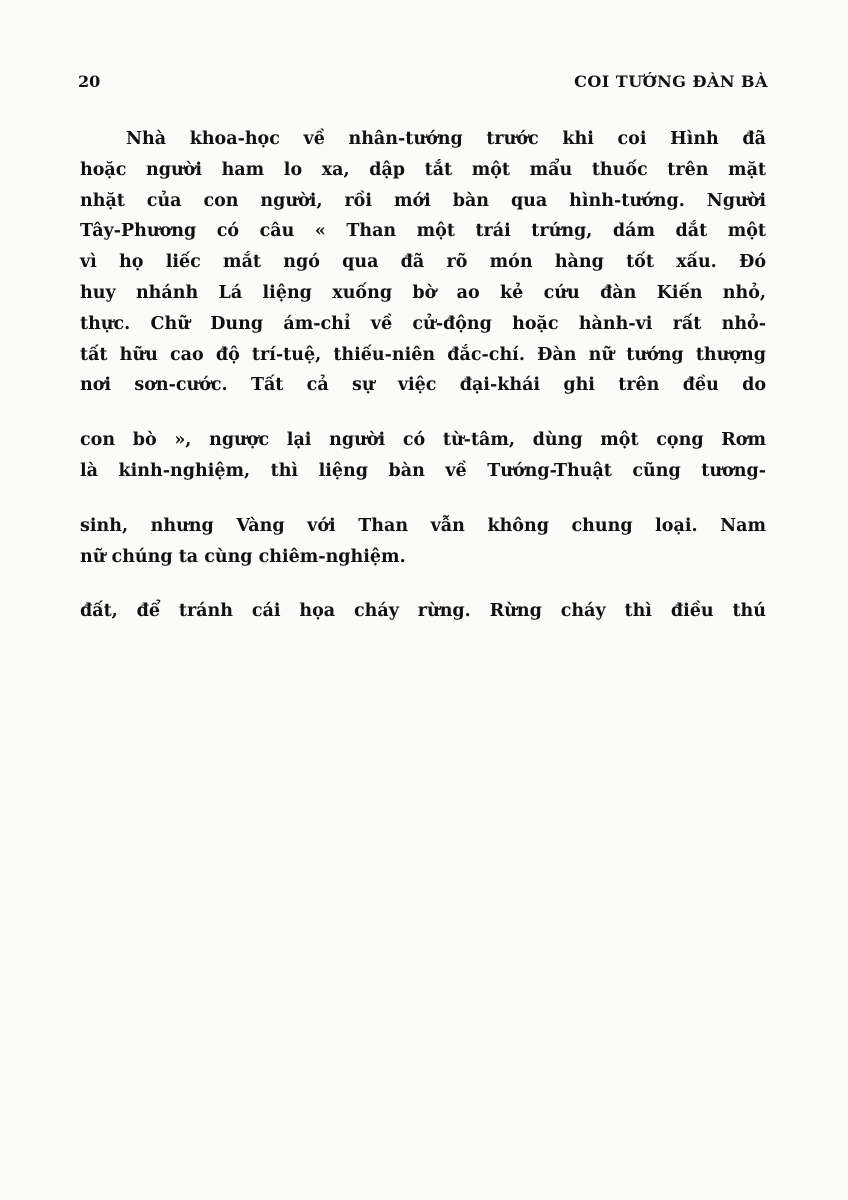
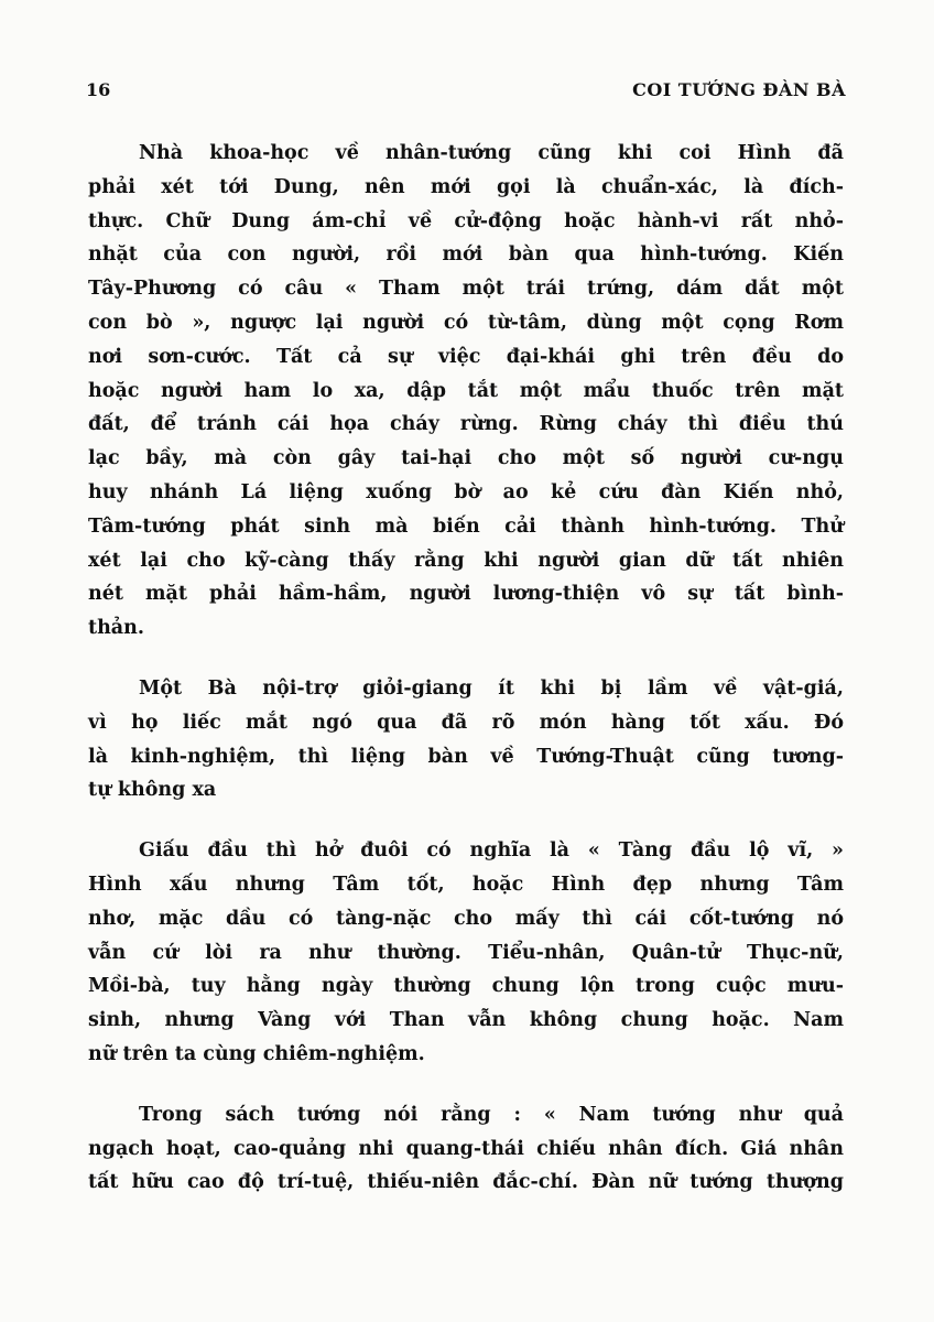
- 20
+ 16
  COI TƯỚNG ĐÀN BÀ
- Nhà khoa-học về nhân-tướng trước khi coi Hình đã
+ Nhà khoa-học về nhân-tướng cũng khi coi Hình đã
+ phải xét tới Dung, nên mới gọi là chuẩn-xác, là đích-
- hoặc người ham lo xa, dập tắt một mẩu thuốc trên mặt
+ thực. Chữ Dung ám-chỉ về cử-động hoặc hành-vi rất nhỏ-
- nhặt của con người, rồi mới bàn qua hình-tướng. Người
+ nhặt của con người, rồi mới bàn qua hình-tướng. Kiến
- Tây-Phương có câu « Than một trái trứng, dám dắt một
+ Tây-Phương có câu « Tham một trái trứng, dám dắt một
- vì họ liếc mắt ngó qua đã rõ món hàng tốt xấu. Đó
+ con bò », ngược lại người có từ-tâm, dùng một cọng Rơm
- huy nhánh Lá liệng xuống bờ ao kẻ cứu đàn Kiến nhỏ,
+ nơi sơn-cước. Tất cả sự việc đại-khái ghi trên đều do
- thực. Chữ Dung ám-chỉ về cử-động hoặc hành-vi rất nhỏ-
+ hoặc người ham lo xa, dập tắt một mẩu thuốc trên mặt
- tất hữu cao độ trí-tuệ, thiếu-niên đắc-chí. Đàn nữ tướng thượng
+ đất, để tránh cái họa cháy rừng. Rừng cháy thì điều thú
+ lạc bầy, mà còn gây tai-hại cho một số người cư-ngụ
- nơi sơn-cước. Tất cả sự việc đại-khái ghi trên đều do
+ huy nhánh Lá liệng xuống bờ ao kẻ cứu đàn Kiến nhỏ,
+ Tâm-tướng phát sinh mà biến cải thành hình-tướng. Thử
+ xét lại cho kỹ-càng thấy rằng khi người gian dữ tất nhiên
+ nét mặt phải hầm-hầm, người lương-thiện vô sự tất bình-
+ thản.
+ Một Bà nội-trợ giỏi-giang ít khi bị lầm về vật-giá,
- con bò », ngược lại người có từ-tâm, dùng một cọng Rơm
+ vì họ liếc mắt ngó qua đã rõ món hàng tốt xấu. Đó
  là kinh-nghiệm, thì liệng bàn về Tướng-Thuật cũng tương-
+ tự không xa
+ Giấu đầu thì hở đuôi có nghĩa là « Tàng đầu lộ vĩ, »
+ Hình xấu nhưng Tâm tốt, hoặc Hình đẹp nhưng Tâm
+ nhơ, mặc dầu có tàng-nặc cho mấy thì cái cốt-tướng nó
+ vẫn cứ lòi ra như thường. Tiểu-nhân, Quân-tử Thục-nữ,
+ Mồi-bà, tuy hằng ngày thường chung lộn trong cuộc mưu-
- sinh, nhưng Vàng với Than vẫn không chung loại. Nam
+ sinh, nhưng Vàng với Than vẫn không chung hoặc. Nam
- nữ chúng ta cùng chiêm-nghiệm.
+ nữ trên ta cùng chiêm-nghiệm.
+ Trong sách tướng nói rằng : « Nam tướng như quả
+ ngạch hoạt, cao-quảng nhi quang-thái chiếu nhân đích. Giá nhân
- đất, để tránh cái họa cháy rừng. Rừng cháy thì điều thú
+ tất hữu cao độ trí-tuệ, thiếu-niên đắc-chí. Đàn nữ tướng thượng
